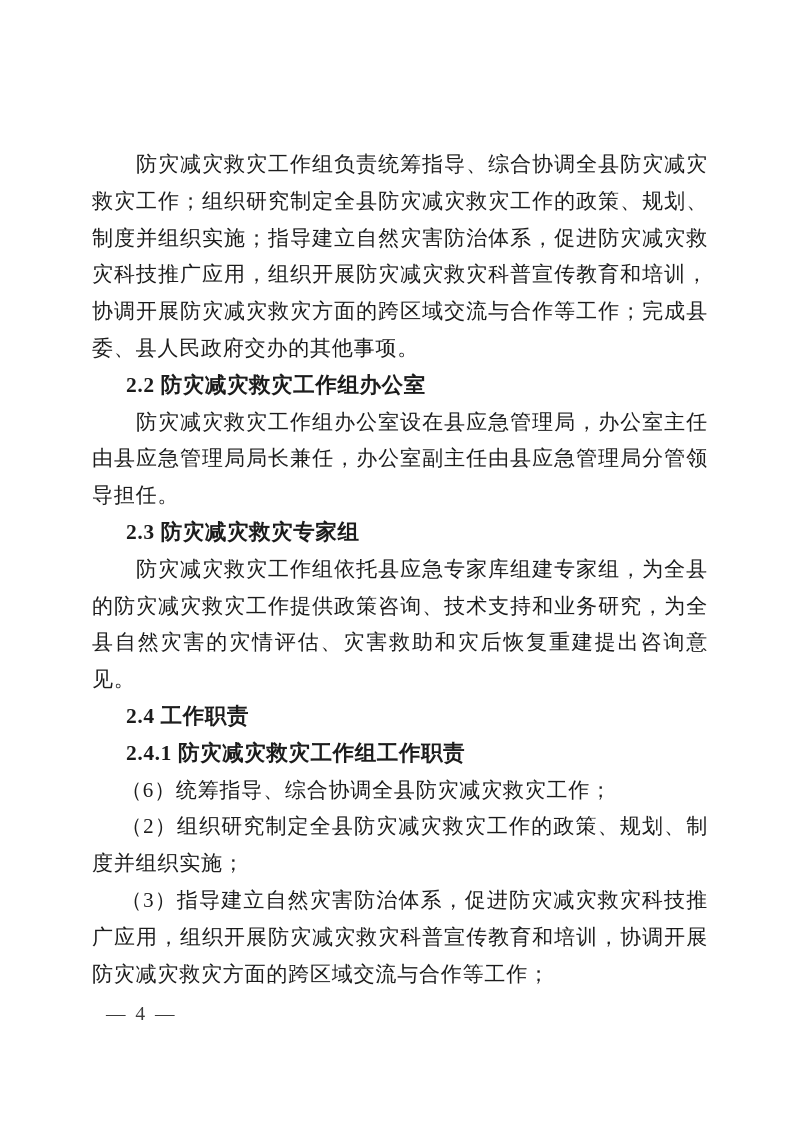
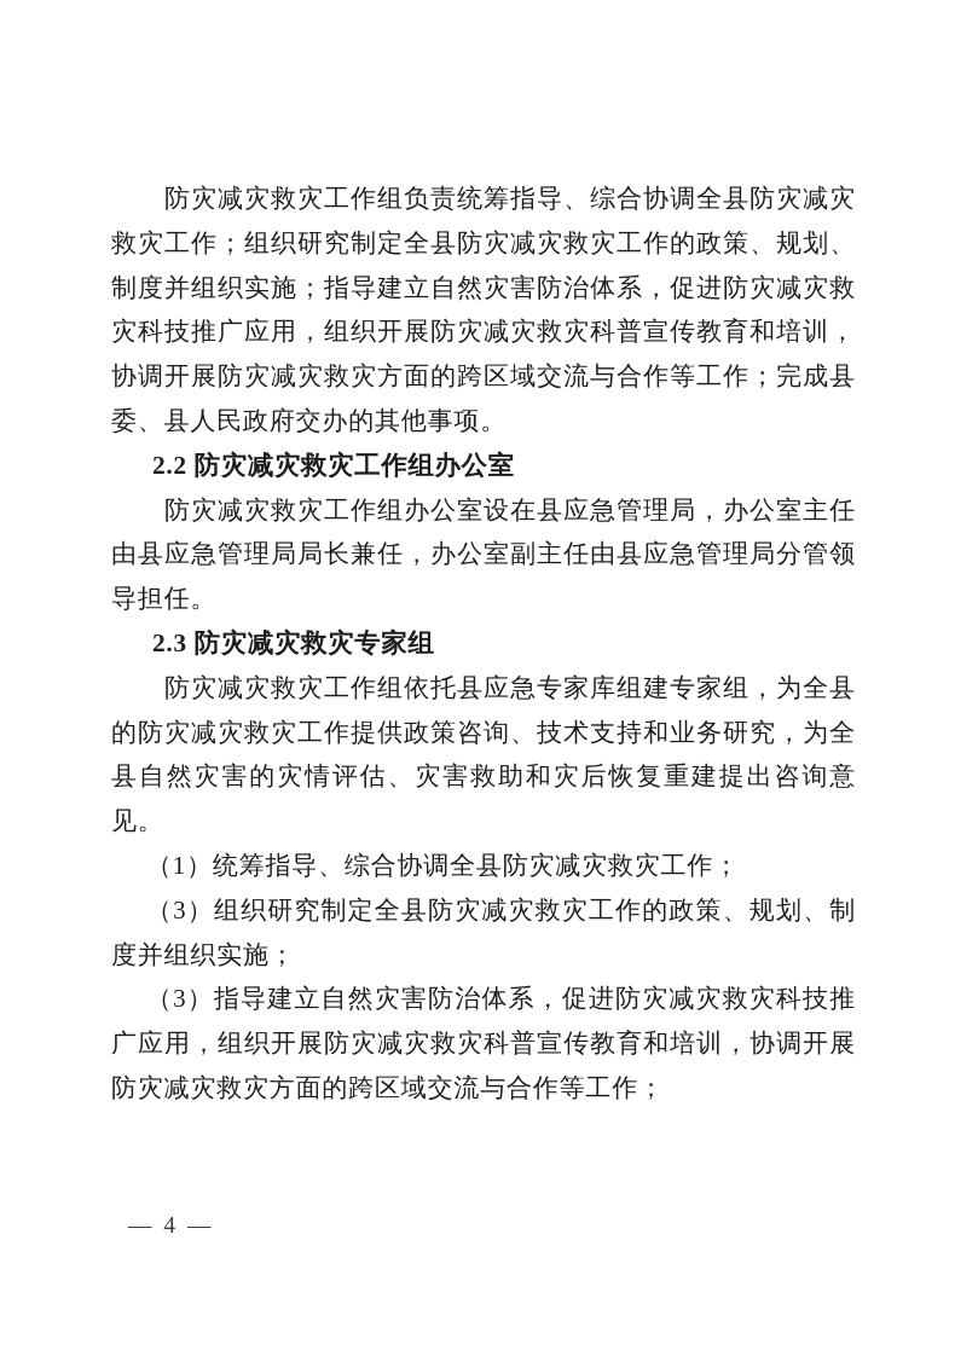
  防灾减灾救灾工作组负责统筹指导、综合协调全县防灾减灾救灾工作；组织研究制定全县防灾减灾救灾工作的政策、规划、制度并组织实施；指导建立自然灾害防治体系，促进防灾减灾救灾科技推广应用，组织开展防灾减灾救灾科普宣传教育和培训，协调开展防灾减灾救灾方面的跨区域交流与合作等工作；完成县委、县人民政府交办的其他事项。
  2.2 防灾减灾救灾工作组办公室
  防灾减灾救灾工作组办公室设在县应急管理局，办公室主任由县应急管理局局长兼任，办公室副主任由县应急管理局分管领导担任。
  2.3 防灾减灾救灾专家组
  防灾减灾救灾工作组依托县应急专家库组建专家组，为全县的防灾减灾救灾工作提供政策咨询、技术支持和业务研究，为全县自然灾害的灾情评估、灾害救助和灾后恢复重建提出咨询意见。
- 2.4 工作职责
- 2.4.1 防灾减灾救灾工作组工作职责
- （6）统筹指导、综合协调全县防灾减灾救灾工作；
+ （1）统筹指导、综合协调全县防灾减灾救灾工作；
- （2）组织研究制定全县防灾减灾救灾工作的政策、规划、制度并组织实施；
+ （3）组织研究制定全县防灾减灾救灾工作的政策、规划、制度并组织实施；
  （3）指导建立自然灾害防治体系，促进防灾减灾救灾科技推广应用，组织开展防灾减灾救灾科普宣传教育和培训，协调开展防灾减灾救灾方面的跨区域交流与合作等工作；
  — 4 —
